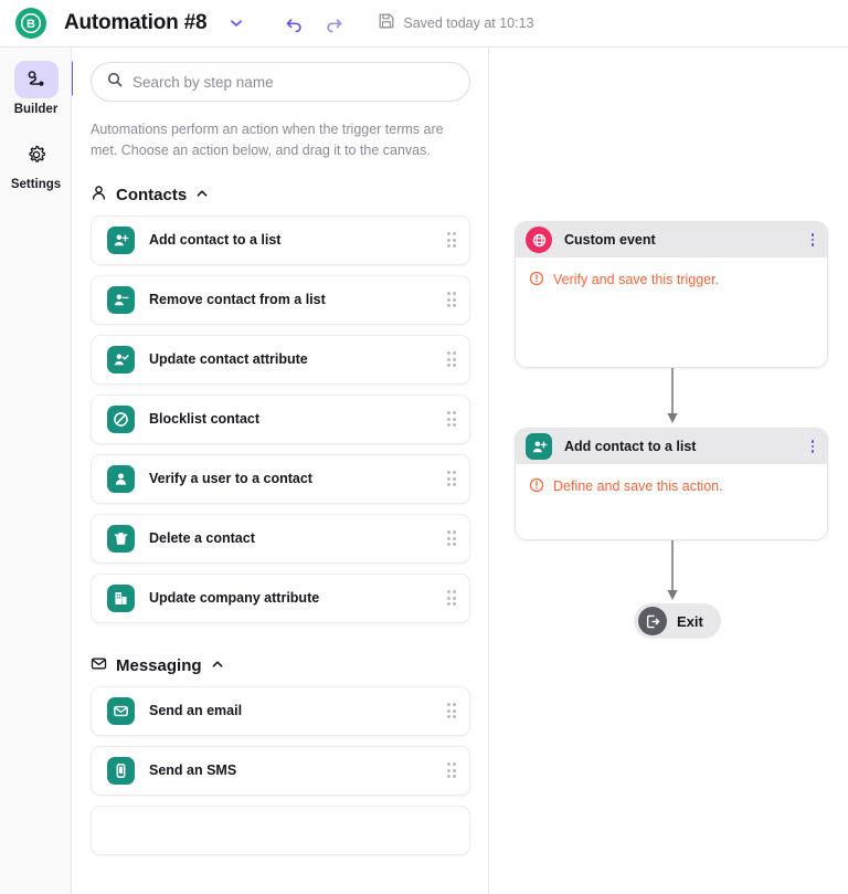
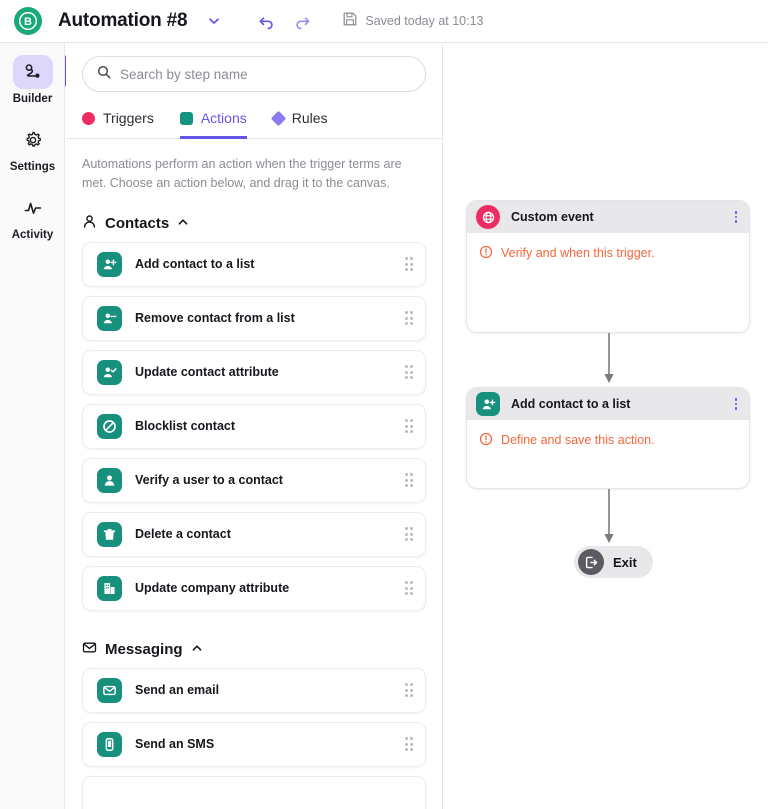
  B
  Automation #8
  Saved today at 10:13
  Builder
  Settings
+ Activity
  Search by step name
+ Triggers
+ Actions
+ Rules
  Automations perform an action when the trigger terms are met. Choose an action below, and drag it to the canvas.
  Contacts
  Add contact to a list
  Remove contact from a list
  Update contact attribute
  Blocklist contact
  Verify a user to a contact
  Delete a contact
  Update company attribute
  Messaging
  Send an email
  Send an SMS
  Custom event
- Verify and save this trigger.
+ Verify and when this trigger.
  Add contact to a list
  Define and save this action.
  Exit
